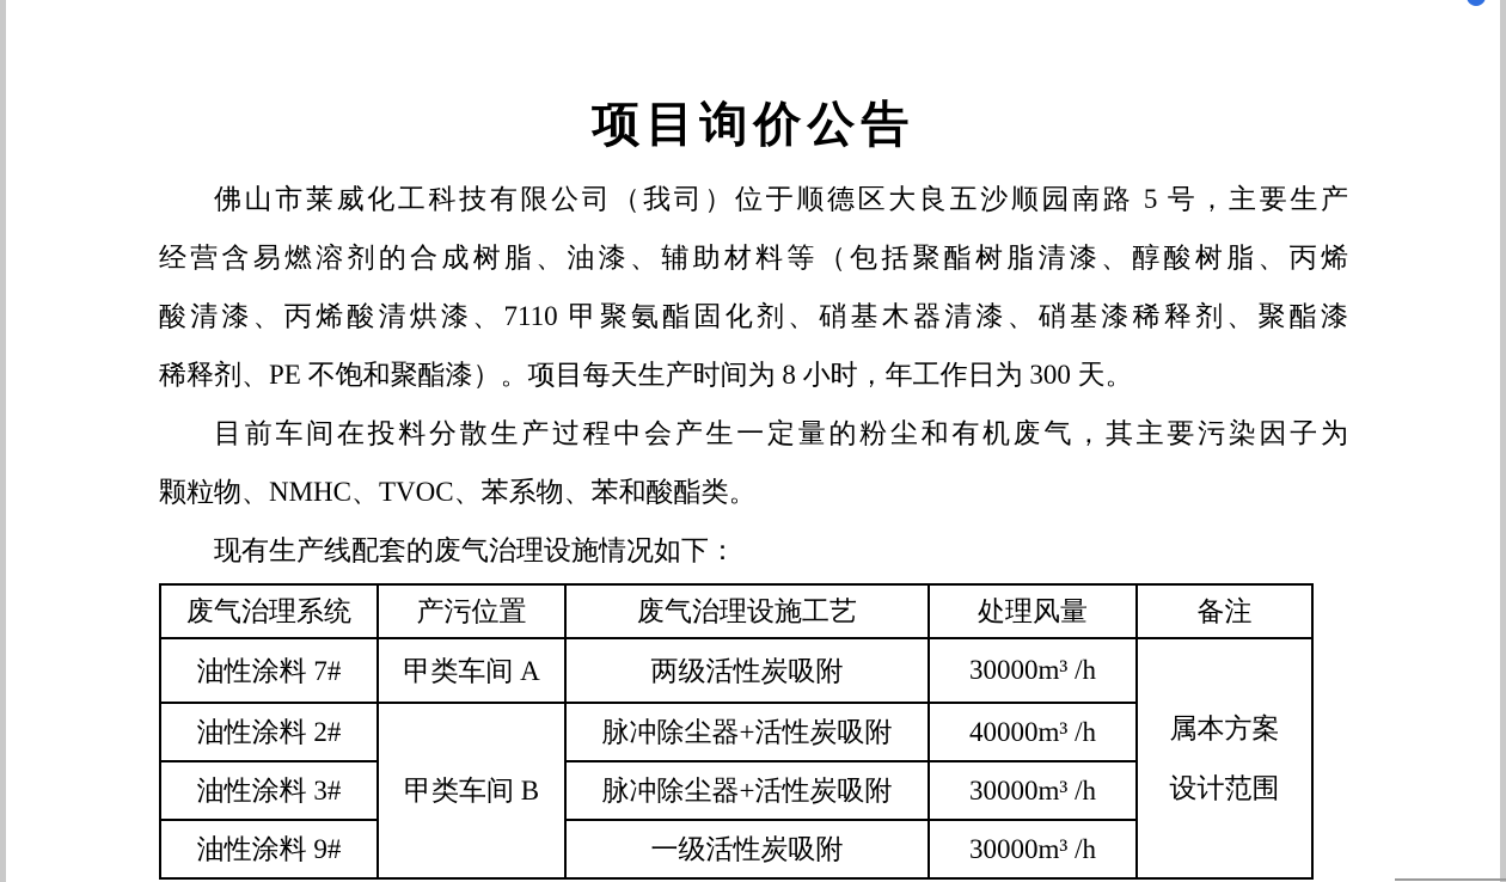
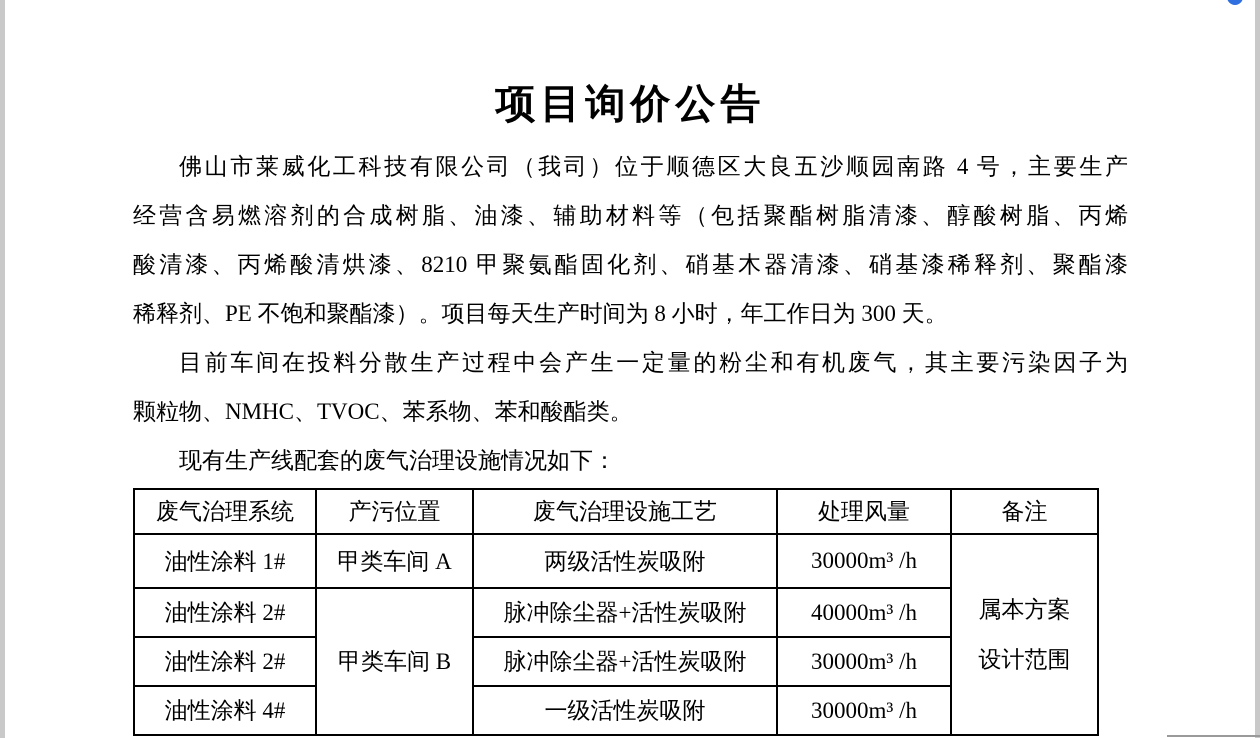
  项目询价公告
- 佛山市莱威化工科技有限公司（我司）位于顺德区大良五沙顺园南路 5 号，主要生产
+ 佛山市莱威化工科技有限公司（我司）位于顺德区大良五沙顺园南路 4 号，主要生产
  经营含易燃溶剂的合成树脂、油漆、辅助材料等（包括聚酯树脂清漆、醇酸树脂、丙烯
- 酸清漆、丙烯酸清烘漆、7110 甲聚氨酯固化剂、硝基木器清漆、硝基漆稀释剂、聚酯漆
+ 酸清漆、丙烯酸清烘漆、8210 甲聚氨酯固化剂、硝基木器清漆、硝基漆稀释剂、聚酯漆
  稀释剂、PE 不饱和聚酯漆）。项目每天生产时间为 8 小时，年工作日为 300 天。
  目前车间在投料分散生产过程中会产生一定量的粉尘和有机废气，其主要污染因子为
  颗粒物、NMHC、TVOC、苯系物、苯和酸酯类。
  现有生产线配套的废气治理设施情况如下：
  废气治理系统	产污位置	废气治理设施工艺	处理风量	备注
- 油性涂料 7#	甲类车间 A	两级活性炭吸附	30000m³ /h	属本方案 设计范围
+ 油性涂料 1#	甲类车间 A	两级活性炭吸附	30000m³ /h	属本方案 设计范围
  油性涂料 2#	甲类车间 B	脉冲除尘器+活性炭吸附	40000m³ /h
- 油性涂料 3#	脉冲除尘器+活性炭吸附	30000m³ /h
+ 油性涂料 2#	脉冲除尘器+活性炭吸附	30000m³ /h
- 油性涂料 9#	一级活性炭吸附	30000m³ /h
+ 油性涂料 4#	一级活性炭吸附	30000m³ /h
